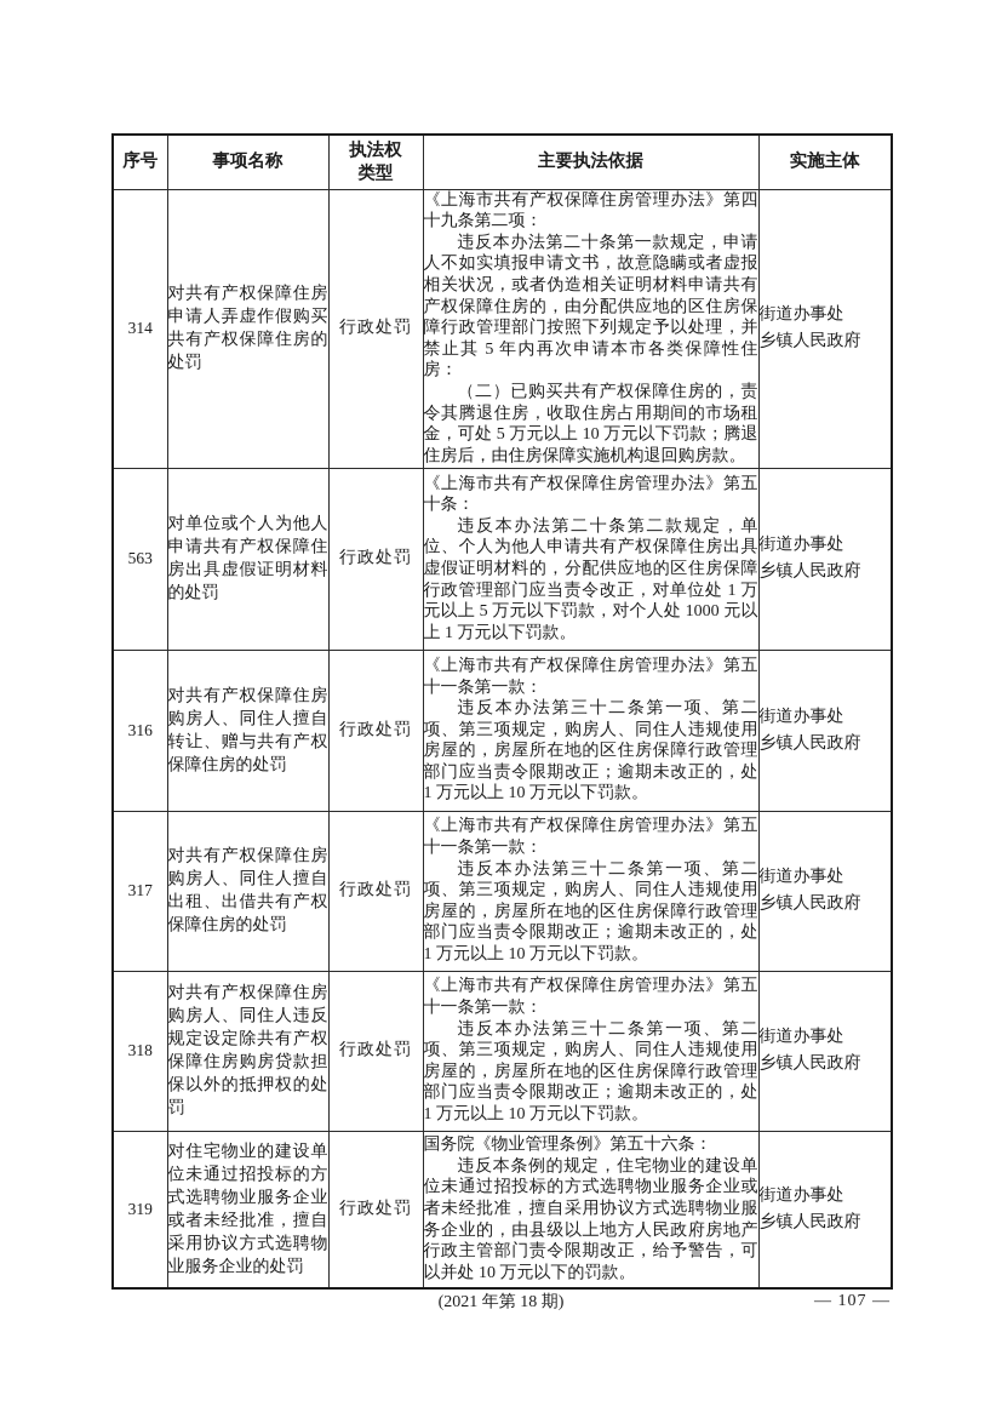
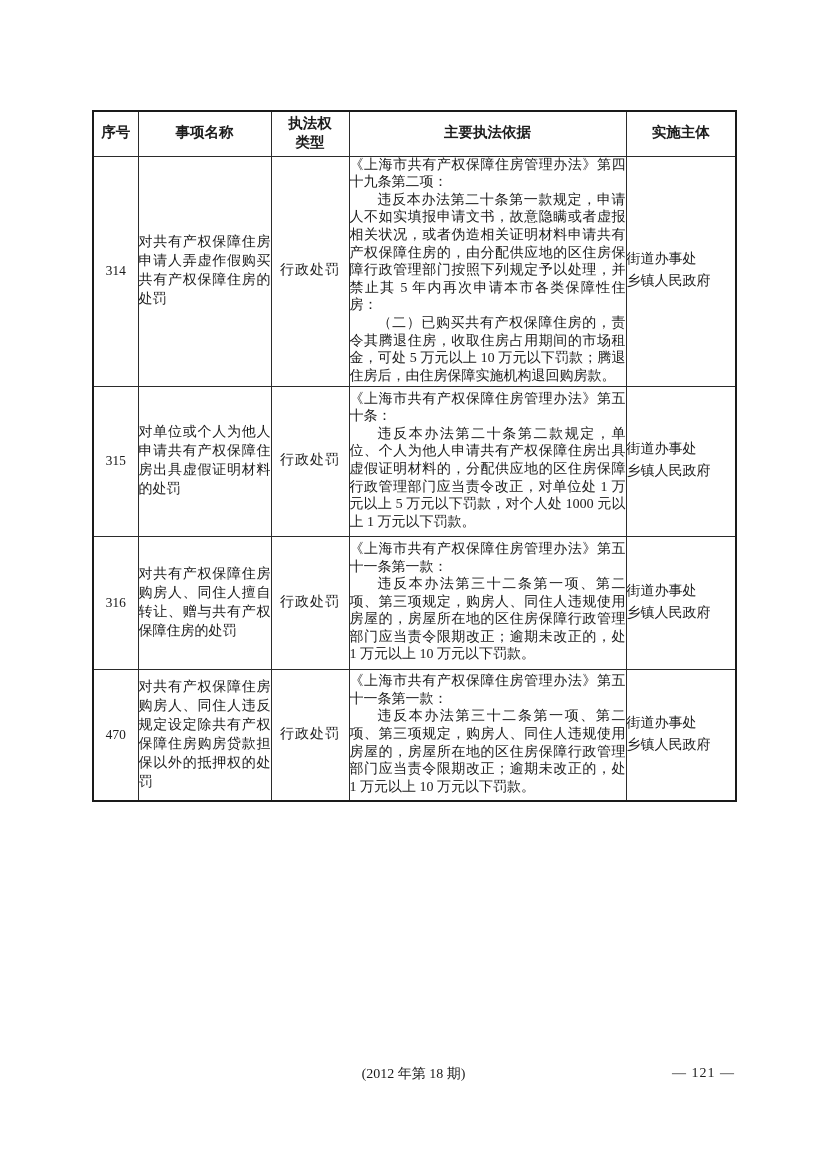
  序号	事项名称	执法权 类型	主要执法依据	实施主体
  314	对共有产权保障住房申请人弄虚作假购买共有产权保障住房的处罚	行政处罚	《上海市共有产权保障住房管理办法》第四十九条第二项： 违反本办法第二十条第一款规定，申请人不如实填报申请文书，故意隐瞒或者虚报相关状况，或者伪造相关证明材料申请共有产权保障住房的，由分配供应地的区住房保障行政管理部门按照下列规定予以处理，并禁止其 5 年内再次申请本市各类保障性住房： （二）已购买共有产权保障住房的，责令其腾退住房，收取住房占用期间的市场租金，可处 5 万元以上 10 万元以下罚款；腾退住房后，由住房保障实施机构退回购房款。	街道办事处 乡镇人民政府
- 563	对单位或个人为他人申请共有产权保障住房出具虚假证明材料的处罚	行政处罚	《上海市共有产权保障住房管理办法》第五十条： 违反本办法第二十条第二款规定，单位、个人为他人申请共有产权保障住房出具虚假证明材料的，分配供应地的区住房保障行政管理部门应当责令改正，对单位处 1 万元以上 5 万元以下罚款，对个人处 1000 元以上 1 万元以下罚款。	街道办事处 乡镇人民政府
+ 315	对单位或个人为他人申请共有产权保障住房出具虚假证明材料的处罚	行政处罚	《上海市共有产权保障住房管理办法》第五十条： 违反本办法第二十条第二款规定，单位、个人为他人申请共有产权保障住房出具虚假证明材料的，分配供应地的区住房保障行政管理部门应当责令改正，对单位处 1 万元以上 5 万元以下罚款，对个人处 1000 元以上 1 万元以下罚款。	街道办事处 乡镇人民政府
  316	对共有产权保障住房购房人、同住人擅自转让、赠与共有产权保障住房的处罚	行政处罚	《上海市共有产权保障住房管理办法》第五十一条第一款： 违反本办法第三十二条第一项、第二项、第三项规定，购房人、同住人违规使用房屋的，房屋所在地的区住房保障行政管理部门应当责令限期改正；逾期未改正的，处 1 万元以上 10 万元以下罚款。	街道办事处 乡镇人民政府
- 317	对共有产权保障住房购房人、同住人擅自出租、出借共有产权保障住房的处罚	行政处罚	《上海市共有产权保障住房管理办法》第五十一条第一款： 违反本办法第三十二条第一项、第二项、第三项规定，购房人、同住人违规使用房屋的，房屋所在地的区住房保障行政管理部门应当责令限期改正；逾期未改正的，处 1 万元以上 10 万元以下罚款。	街道办事处 乡镇人民政府
- 318	对共有产权保障住房购房人、同住人违反规定设定除共有产权保障住房购房贷款担保以外的抵押权的处罚	行政处罚	《上海市共有产权保障住房管理办法》第五十一条第一款： 违反本办法第三十二条第一项、第二项、第三项规定，购房人、同住人违规使用房屋的，房屋所在地的区住房保障行政管理部门应当责令限期改正；逾期未改正的，处 1 万元以上 10 万元以下罚款。	街道办事处 乡镇人民政府
+ 470	对共有产权保障住房购房人、同住人违反规定设定除共有产权保障住房购房贷款担保以外的抵押权的处罚	行政处罚	《上海市共有产权保障住房管理办法》第五十一条第一款： 违反本办法第三十二条第一项、第二项、第三项规定，购房人、同住人违规使用房屋的，房屋所在地的区住房保障行政管理部门应当责令限期改正；逾期未改正的，处 1 万元以上 10 万元以下罚款。	街道办事处 乡镇人民政府
- 319	对住宅物业的建设单位未通过招投标的方式选聘物业服务企业或者未经批准，擅自采用协议方式选聘物业服务企业的处罚	行政处罚	国务院《物业管理条例》第五十六条： 违反本条例的规定，住宅物业的建设单位未通过招投标的方式选聘物业服务企业或者未经批准，擅自采用协议方式选聘物业服务企业的，由县级以上地方人民政府房地产行政主管部门责令限期改正，给予警告，可以并处 10 万元以下的罚款。	街道办事处 乡镇人民政府
- (2021 年第 18 期)
+ (2012 年第 18 期)
- — 107 —
+ — 121 —
